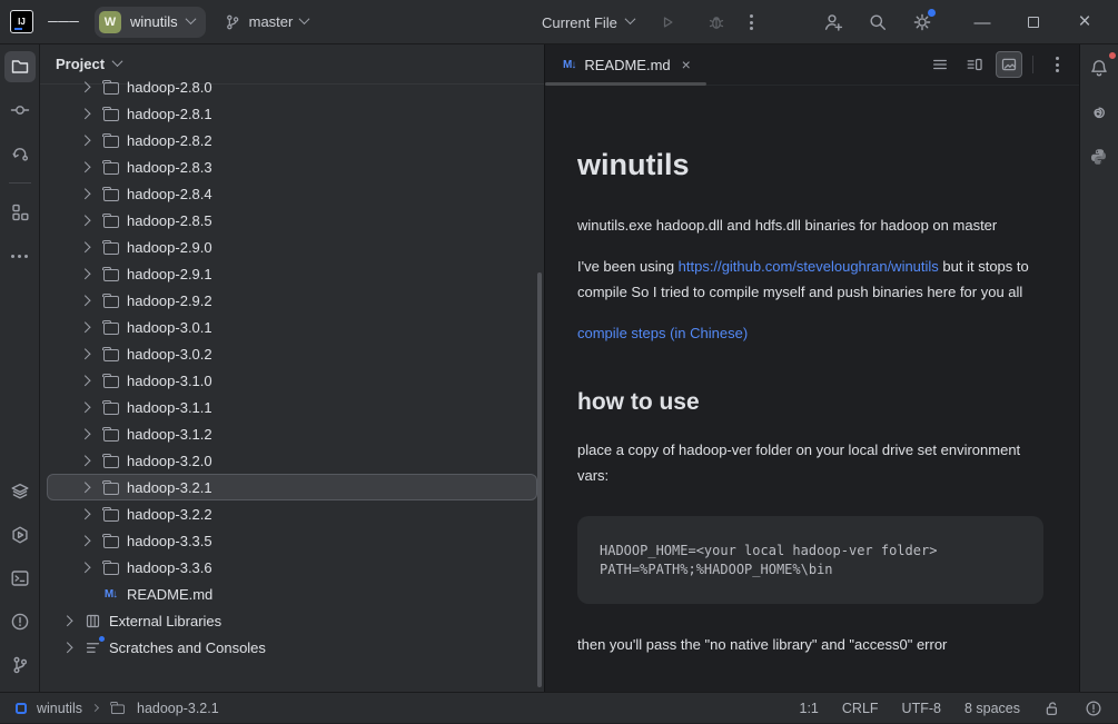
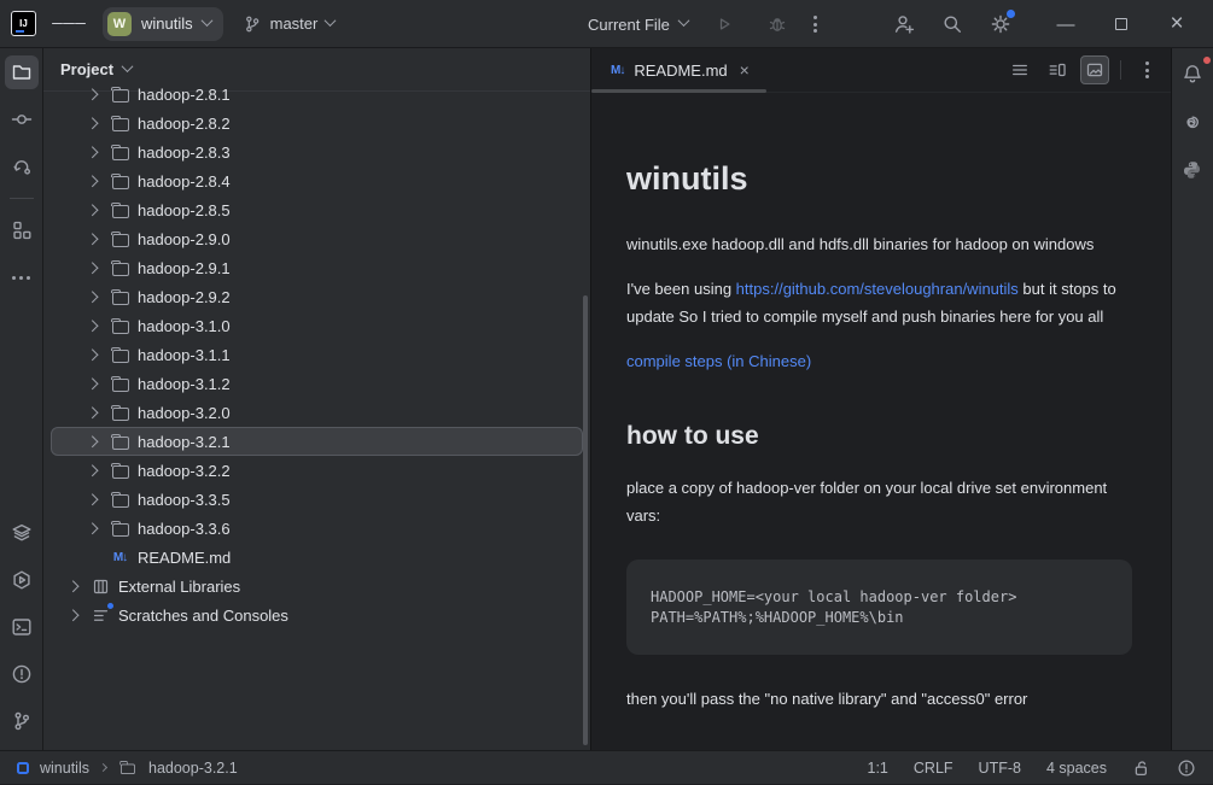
  IJ
  W
  winutils
  master
  Current File
  —
  ×
  Project
- hadoop-2.8.0
  hadoop-2.8.1
  hadoop-2.8.2
  hadoop-2.8.3
  hadoop-2.8.4
  hadoop-2.8.5
  hadoop-2.9.0
  hadoop-2.9.1
  hadoop-2.9.2
- hadoop-3.0.1
- hadoop-3.0.2
  hadoop-3.1.0
  hadoop-3.1.1
  hadoop-3.1.2
  hadoop-3.2.0
  hadoop-3.2.1
  hadoop-3.2.2
  hadoop-3.3.5
  hadoop-3.3.6
  M↓
  README.md
  External Libraries
  Scratches and Consoles
  M↓
  README.md
  ×
  winutils
- winutils.exe hadoop.dll and hdfs.dll binaries for hadoop on master
+ winutils.exe hadoop.dll and hdfs.dll binaries for hadoop on windows
- I've been using https://github.com/steveloughran/winutils but it stops to compile So I tried to compile myself and push binaries here for you all
+ I've been using https://github.com/steveloughran/winutils but it stops to update So I tried to compile myself and push binaries here for you all
  compile steps (in Chinese)
  how to use
  place a copy of hadoop-ver folder on your local drive set environment vars:
  HADOOP_HOME=<your local hadoop-ver folder> PATH=%PATH%;%HADOOP_HOME%\bin
  then you'll pass the "no native library" and "access0" error
  winutils
  hadoop-3.2.1
  1:1
  CRLF
  UTF-8
- 8 spaces
+ 4 spaces
